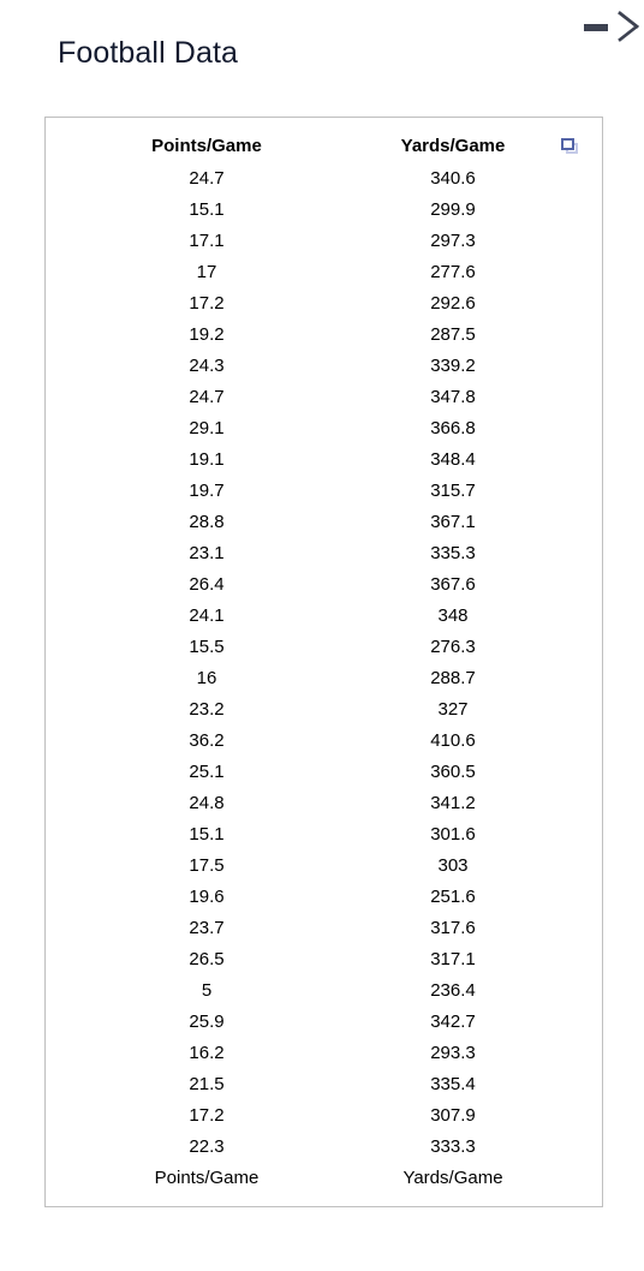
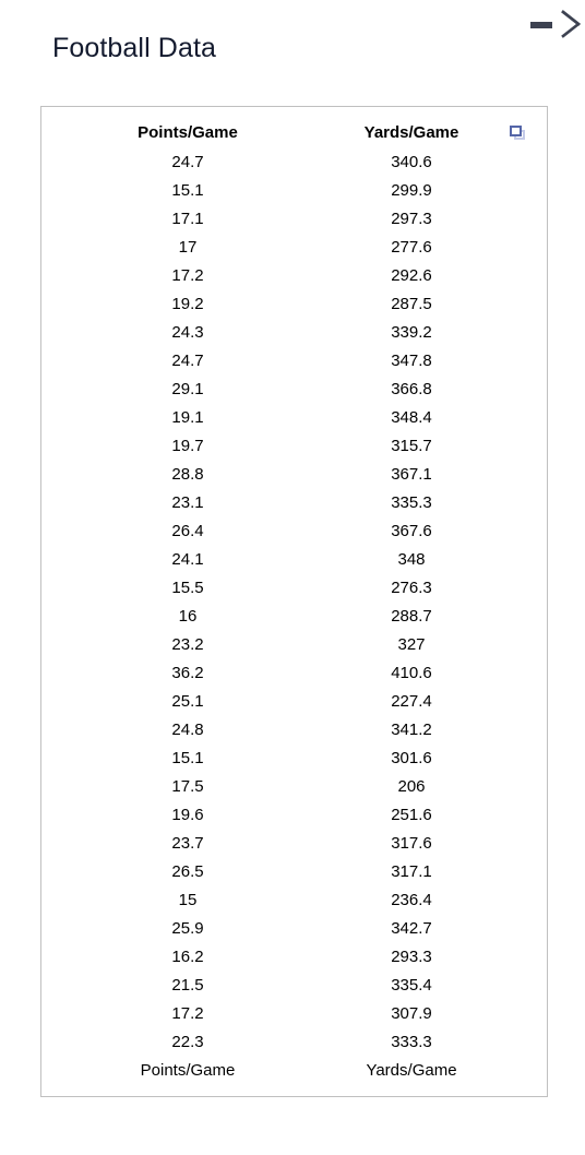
  Football Data
  Points/Game	Yards/Game
  24.7	340.6
  15.1	299.9
  17.1	297.3
  17	277.6
  17.2	292.6
  19.2	287.5
  24.3	339.2
  24.7	347.8
  29.1	366.8
  19.1	348.4
  19.7	315.7
  28.8	367.1
  23.1	335.3
  26.4	367.6
  24.1	348
  15.5	276.3
  16	288.7
  23.2	327
  36.2	410.6
- 25.1	360.5
+ 25.1	227.4
  24.8	341.2
  15.1	301.6
- 17.5	303
+ 17.5	206
  19.6	251.6
  23.7	317.6
  26.5	317.1
- 5	236.4
+ 15	236.4
  25.9	342.7
  16.2	293.3
  21.5	335.4
  17.2	307.9
  22.3	333.3
  Points/Game	Yards/Game
